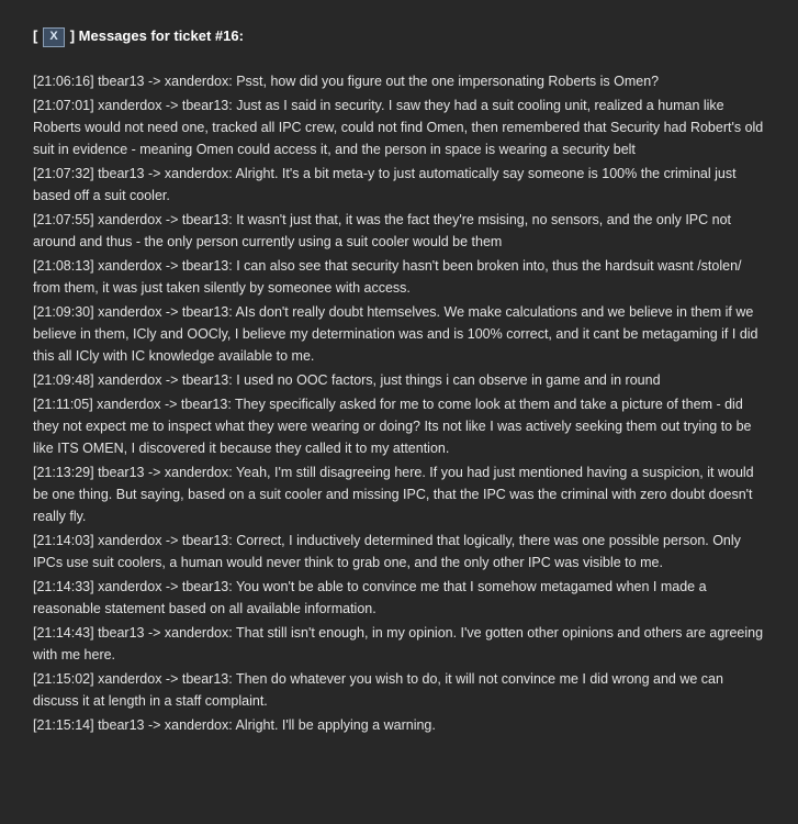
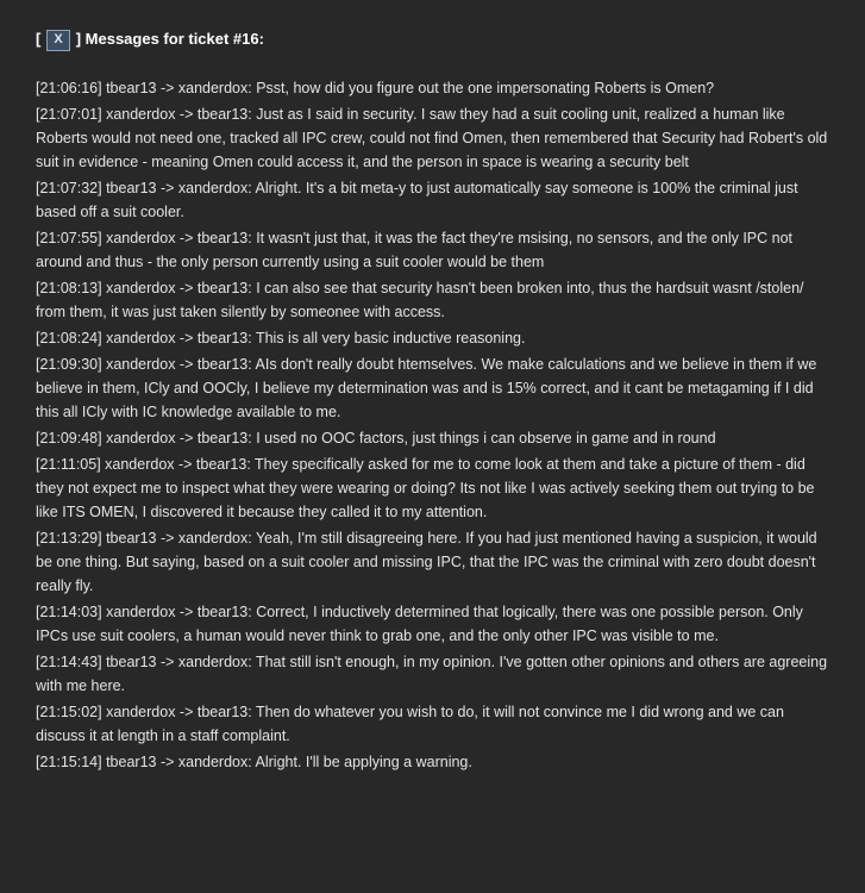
  [ X ] Messages for ticket #16:
  [21:06:16] tbear13 -> xanderdox: Psst, how did you figure out the one impersonating Roberts is Omen?
  [21:07:01] xanderdox -> tbear13: Just as I said in security. I saw they had a suit cooling unit, realized a human like Roberts would not need one, tracked all IPC crew, could not find Omen, then remembered that Security had Robert's old suit in evidence - meaning Omen could access it, and the person in space is wearing a security belt
  [21:07:32] tbear13 -> xanderdox: Alright. It's a bit meta-y to just automatically say someone is 100% the criminal just based off a suit cooler.
  [21:07:55] xanderdox -> tbear13: It wasn't just that, it was the fact they're msising, no sensors, and the only IPC not around and thus - the only person currently using a suit cooler would be them
  [21:08:13] xanderdox -> tbear13: I can also see that security hasn't been broken into, thus the hardsuit wasnt /stolen/ from them, it was just taken silently by someonee with access.
+ [21:08:24] xanderdox -> tbear13: This is all very basic inductive reasoning.
- [21:09:30] xanderdox -> tbear13: AIs don't really doubt htemselves. We make calculations and we believe in them if we believe in them, ICly and OOCly, I believe my determination was and is 100% correct, and it cant be metagaming if I did this all ICly with IC knowledge available to me.
+ [21:09:30] xanderdox -> tbear13: AIs don't really doubt htemselves. We make calculations and we believe in them if we believe in them, ICly and OOCly, I believe my determination was and is 15% correct, and it cant be metagaming if I did this all ICly with IC knowledge available to me.
  [21:09:48] xanderdox -> tbear13: I used no OOC factors, just things i can observe in game and in round
  [21:11:05] xanderdox -> tbear13: They specifically asked for me to come look at them and take a picture of them - did they not expect me to inspect what they were wearing or doing? Its not like I was actively seeking them out trying to be like ITS OMEN, I discovered it because they called it to my attention.
  [21:13:29] tbear13 -> xanderdox: Yeah, I'm still disagreeing here. If you had just mentioned having a suspicion, it would be one thing. But saying, based on a suit cooler and missing IPC, that the IPC was the criminal with zero doubt doesn't really fly.
  [21:14:03] xanderdox -> tbear13: Correct, I inductively determined that logically, there was one possible person. Only IPCs use suit coolers, a human would never think to grab one, and the only other IPC was visible to me.
- [21:14:33] xanderdox -> tbear13: You won't be able to convince me that I somehow metagamed when I made a reasonable statement based on all available information.
  [21:14:43] tbear13 -> xanderdox: That still isn't enough, in my opinion. I've gotten other opinions and others are agreeing with me here.
  [21:15:02] xanderdox -> tbear13: Then do whatever you wish to do, it will not convince me I did wrong and we can discuss it at length in a staff complaint.
  [21:15:14] tbear13 -> xanderdox: Alright. I'll be applying a warning.
